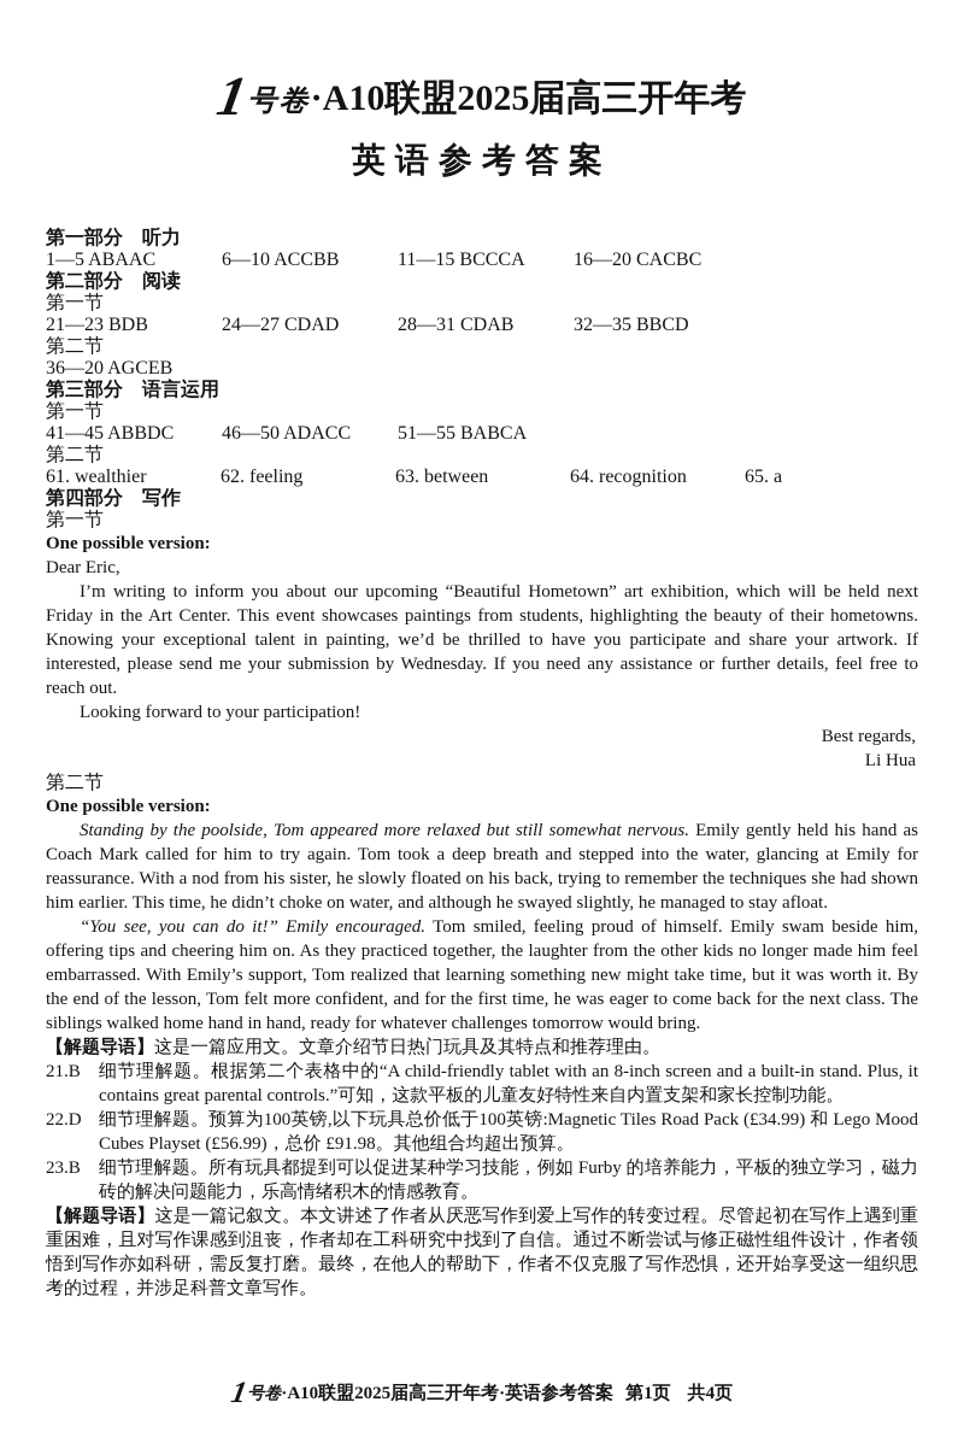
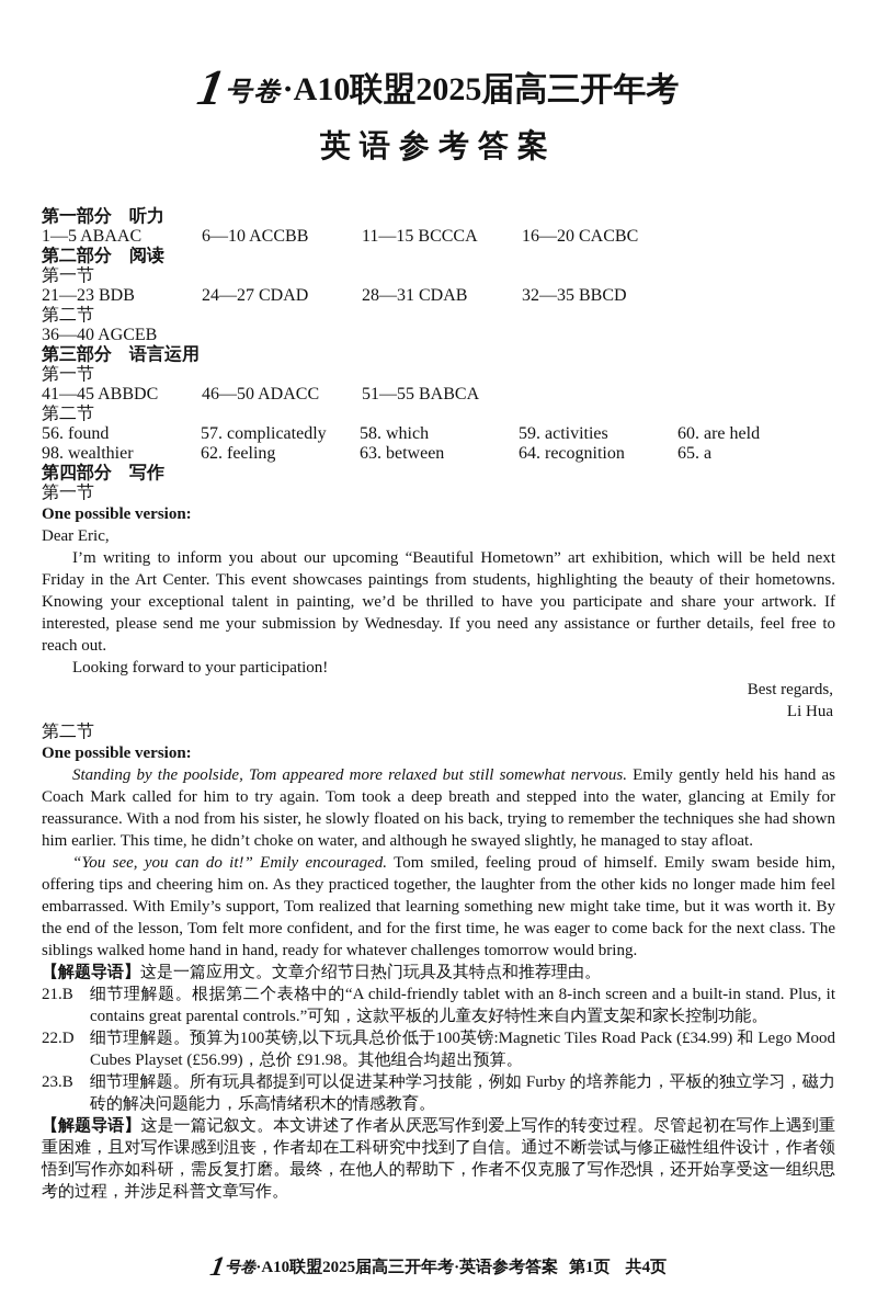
  英语参考答案
  第一部分 听力
  1—5 ABAAC 6—10 ACCBB 11—15 BCCCA 16—20 CACBC
  第二部分 阅读
  第一节
  21—23 BDB 24—27 CDAD 28—31 CDAB 32—35 BBCD
  第二节
- 36—20 AGCEB
+ 36—40 AGCEB
  第三部分 语言运用
  第一节
  41—45 ABBDC 46—50 ADACC 51—55 BABCA
  第二节
+ 56. found 57. complicatedly 58. which 59. activities 60. are held
- 61. wealthier 62. feeling 63. between 64. recognition 65. a
+ 98. wealthier 62. feeling 63. between 64. recognition 65. a
  第四部分 写作
  第一节
  One possible version:
  Dear Eric,
  I’m writing to inform you about our upcoming “Beautiful Hometown” art exhibition, which will be held next Friday in the Art Center. This event showcases paintings from students, highlighting the beauty of their hometowns. Knowing your exceptional talent in painting, we’d be thrilled to have you participate and share your artwork. If interested, please send me your submission by Wednesday. If you need any assistance or further details, feel free to reach out.
  Looking forward to your participation!
  Best regards,
  Li Hua
  第二节
  One possible version:
  Standing by the poolside, Tom appeared more relaxed but still somewhat nervous. Emily gently held his hand as Coach Mark called for him to try again. Tom took a deep breath and stepped into the water, glancing at Emily for reassurance. With a nod from his sister, he slowly floated on his back, trying to remember the techniques she had shown him earlier. This time, he didn’t choke on water, and although he swayed slightly, he managed to stay afloat.
  “You see, you can do it!” Emily encouraged. Tom smiled, feeling proud of himself. Emily swam beside him, offering tips and cheering him on. As they practiced together, the laughter from the other kids no longer made him feel embarrassed. With Emily’s support, Tom realized that learning something new might take time, but it was worth it. By the end of the lesson, Tom felt more confident, and for the first time, he was eager to come back for the next class. The siblings walked home hand in hand, ready for whatever challenges tomorrow would bring.
  【解题导语】这是一篇应用文。文章介绍节日热门玩具及其特点和推荐理由。
  21.B
  细节理解题。根据第二个表格中的“A child-friendly tablet with an 8-inch screen and a built-in stand. Plus, it contains great parental controls.”可知，这款平板的儿童友好特性来自内置支架和家长控制功能。
  22.D
  细节理解题。预算为100英镑,以下玩具总价低于100英镑:Magnetic Tiles Road Pack (£34.99) 和 Lego Mood Cubes Playset (£56.99)，总价 £91.98。其他组合均超出预算。
  23.B
  细节理解题。所有玩具都提到可以促进某种学习技能，例如 Furby 的培养能力，平板的独立学习，磁力砖的解决问题能力，乐高情绪积木的情感教育。
  【解题导语】这是一篇记叙文。本文讲述了作者从厌恶写作到爱上写作的转变过程。尽管起初在写作上遇到重重困难，且对写作课感到沮丧，作者却在工科研究中找到了自信。通过不断尝试与修正磁性组件设计，作者领悟到写作亦如科研，需反复打磨。最终，在他人的帮助下，作者不仅克服了写作恐惧，还开始享受这一组织思考的过程，并涉足科普文章写作。
